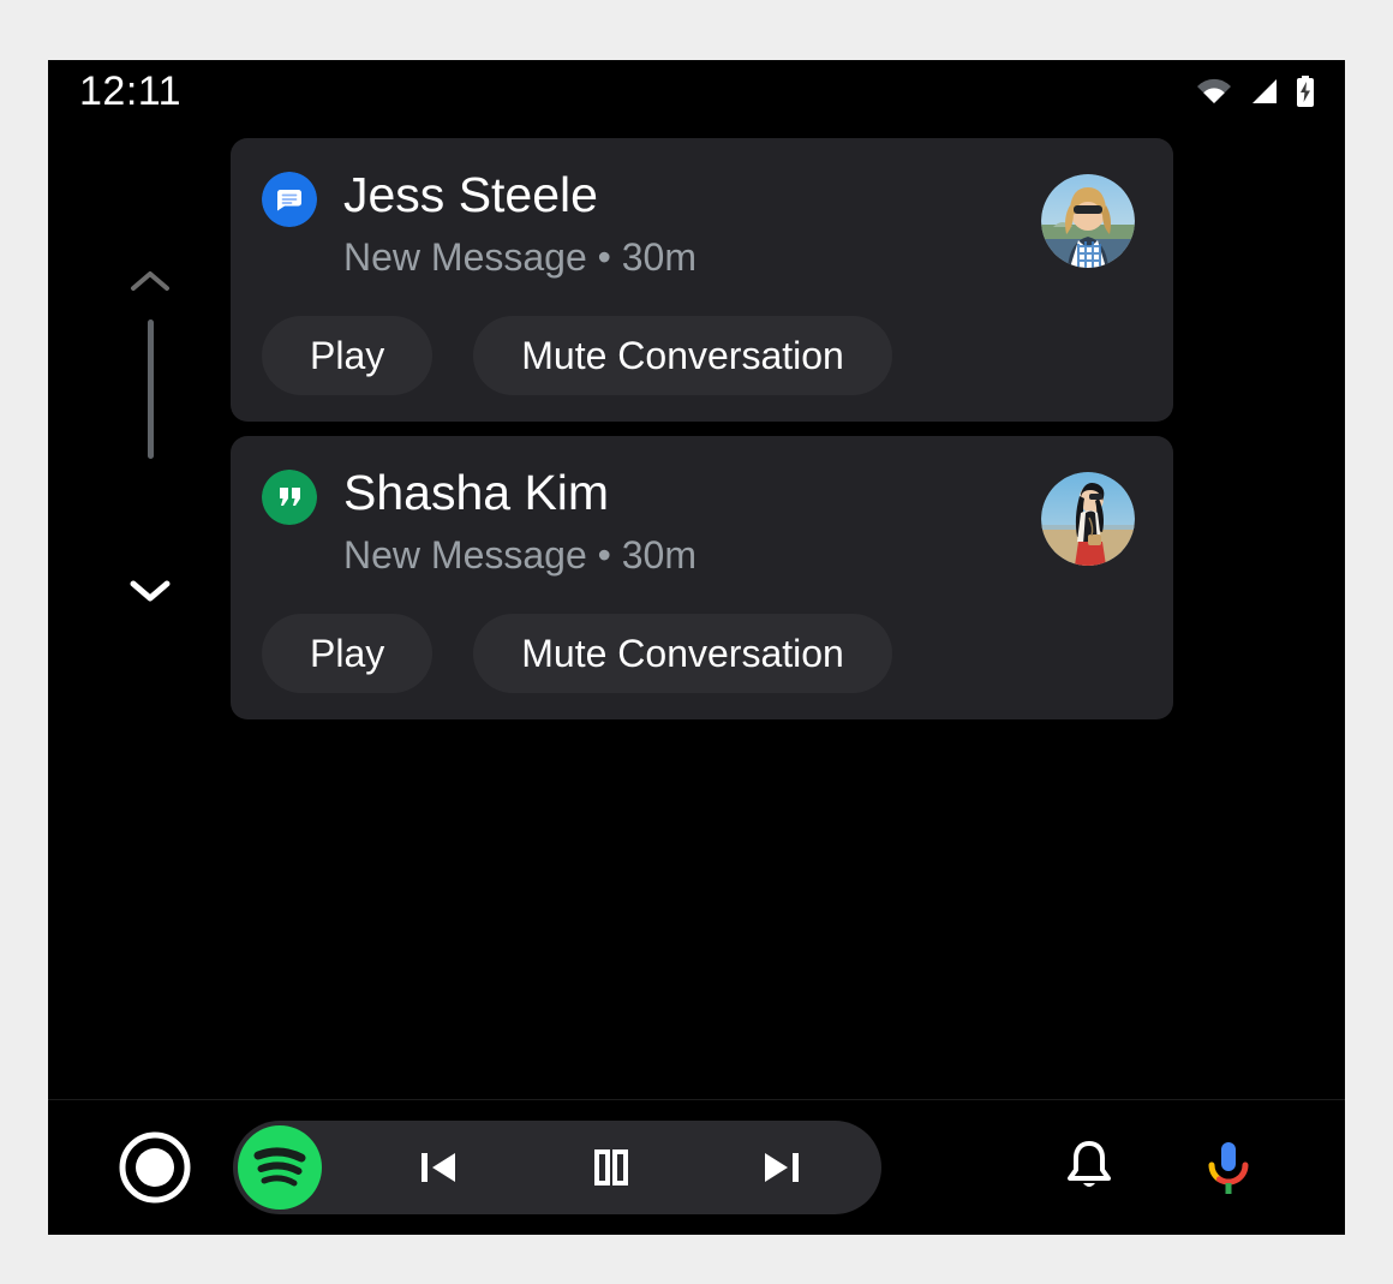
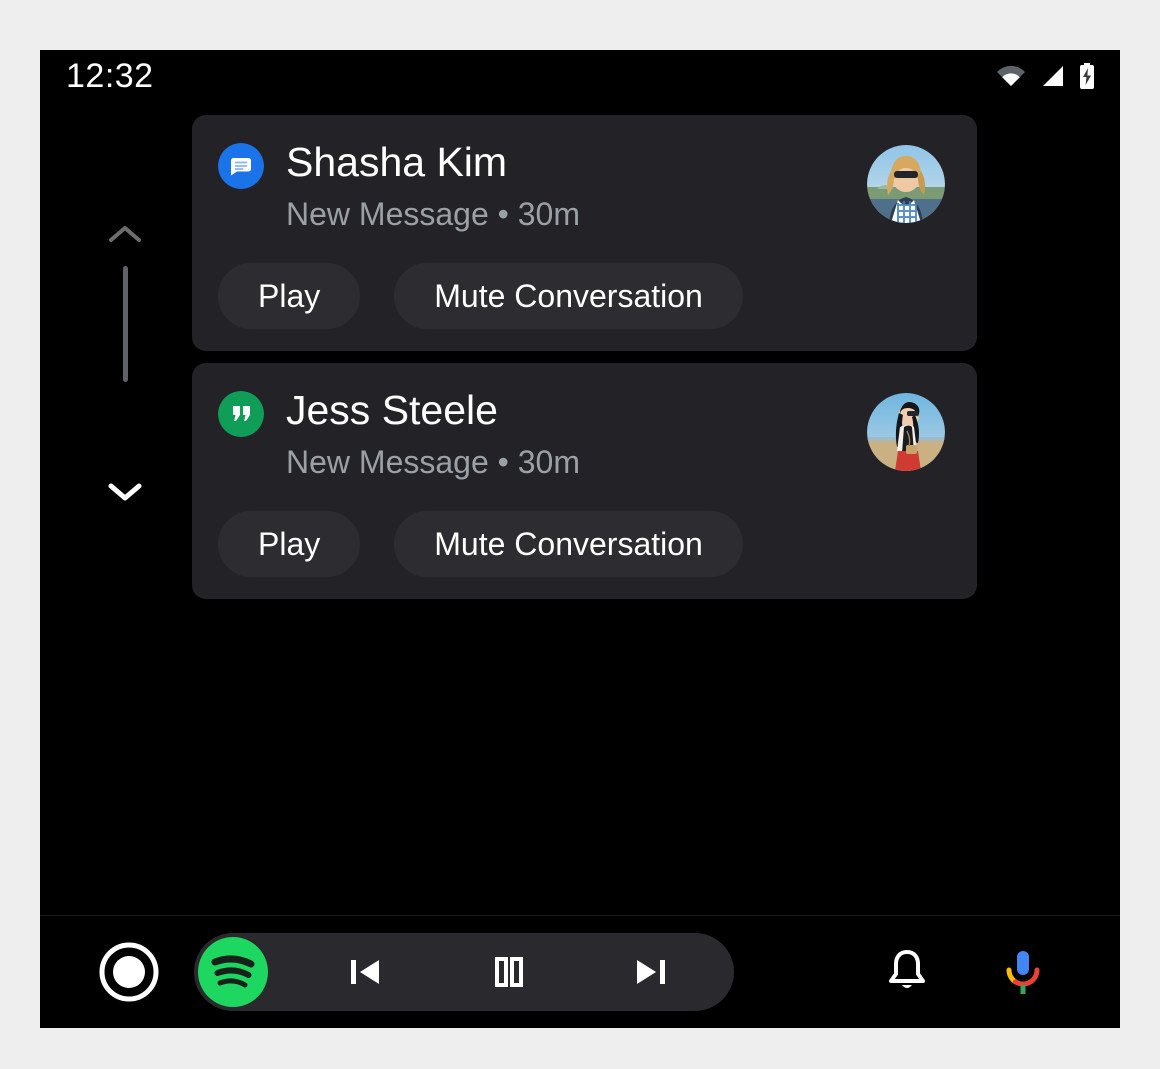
- Jess Steele
+ Shasha Kim
  New Message • 30m
  Play
  Mute Conversation
- Shasha Kim
+ Jess Steele
  New Message • 30m
  Play
  Mute Conversation
- 12:11
+ 12:32
